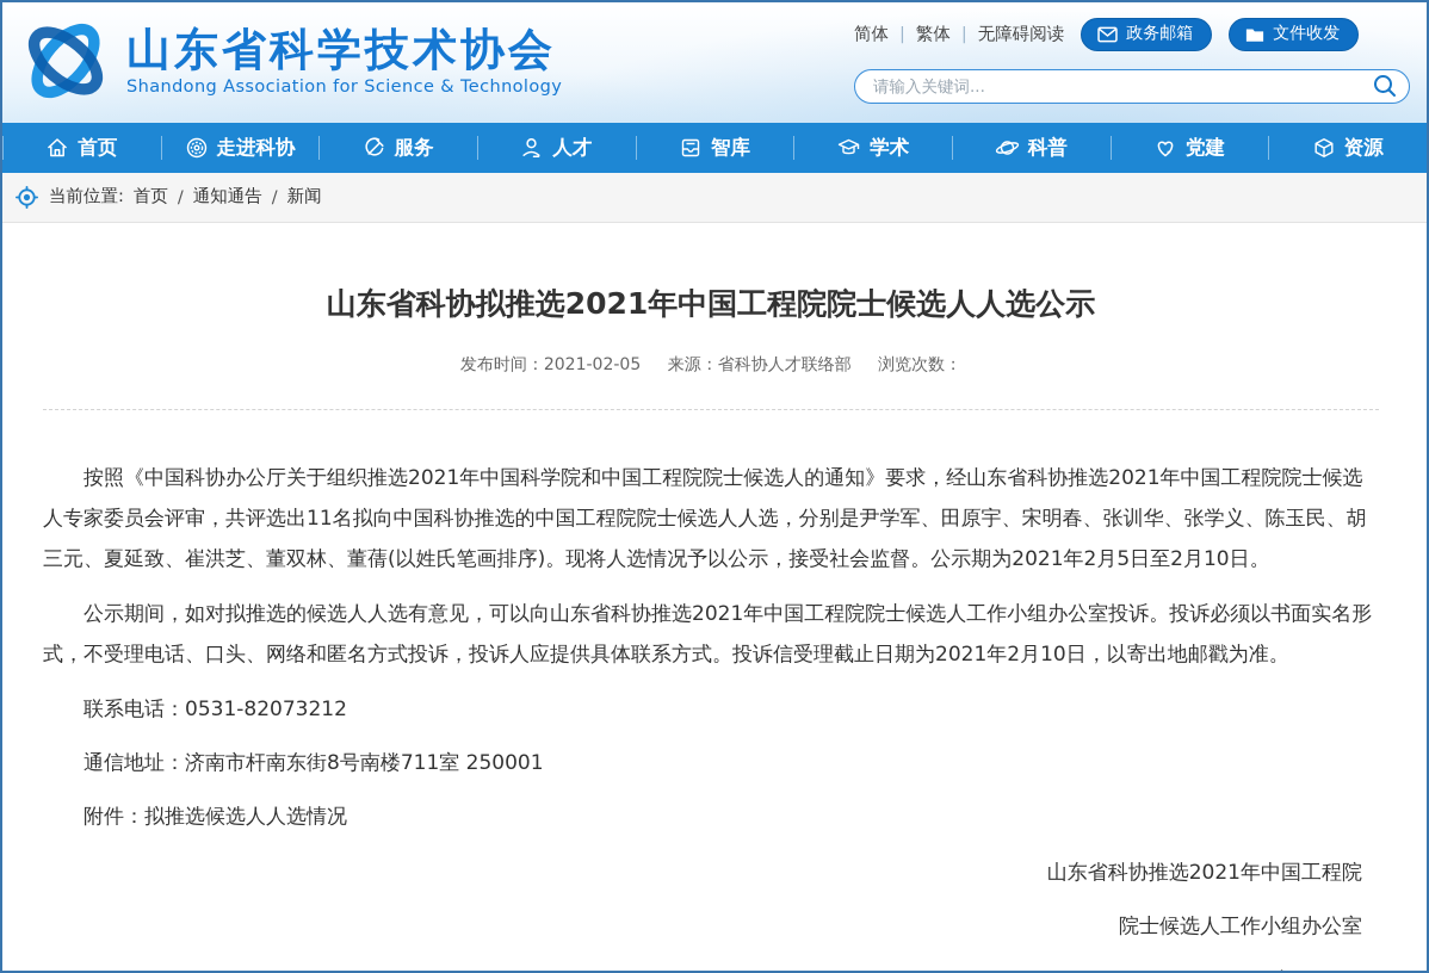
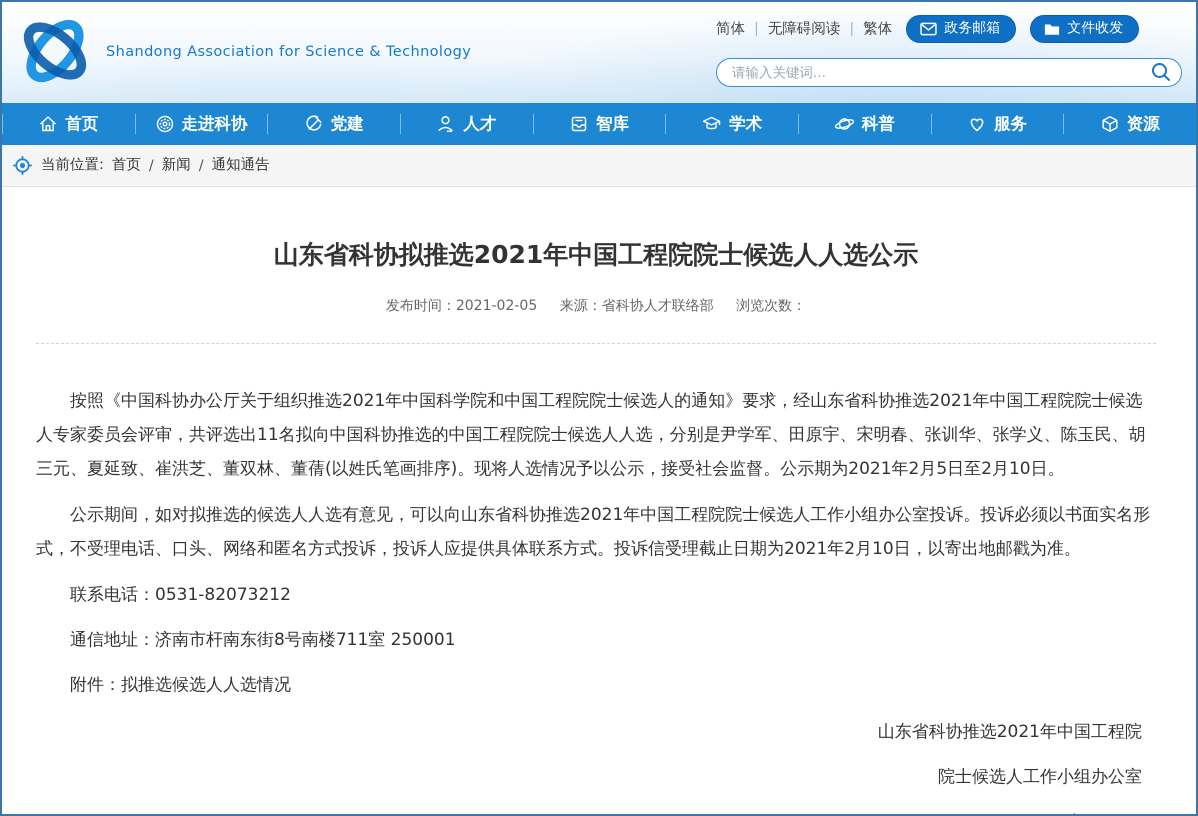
- 山东省科学技术协会
  Shandong Association for Science & Technology
  简体
  |
- 繁体
+ 无障碍阅读
  |
- 无障碍阅读
+ 繁体
  政务邮箱
  文件收发
  请输入关键词...
  首页
  走进科协
- 服务
+ 党建
  人才
  智库
  学术
  科普
- 党建
+ 服务
  资源
  当前位置:
  首页
  /
- 通知通告
+ 新闻
  /
- 新闻
+ 通知通告
  山东省科协拟推选2021年中国工程院院士候选人人选公示
  发布时间：2021-02-05 来源：省科协人才联络部 浏览次数：
  按照《中国科协办公厅关于组织推选2021年中国科学院和中国工程院院士候选人的通知》要求，经山东省科协推选2021年中国工程院院士候选人专家委员会评审，共评选出11名拟向中国科协推选的中国工程院院士候选人人选，分别是尹学军、田原宇、宋明春、张训华、张学义、陈玉民、胡三元、夏延致、崔洪芝、董双林、董蒨(以姓氏笔画排序)。现将人选情况予以公示，接受社会监督。公示期为2021年2月5日至2月10日。
  公示期间，如对拟推选的候选人人选有意见，可以向山东省科协推选2021年中国工程院院士候选人工作小组办公室投诉。投诉必须以书面实名形式，不受理电话、口头、网络和匿名方式投诉，投诉人应提供具体联系方式。投诉信受理截止日期为2021年2月10日，以寄出地邮戳为准。
  联系电话：0531-82073212
  通信地址：济南市杆南东街8号南楼711室 250001
  附件：拟推选候选人人选情况
  山东省科协推选2021年中国工程院
  院士候选人工作小组办公室
